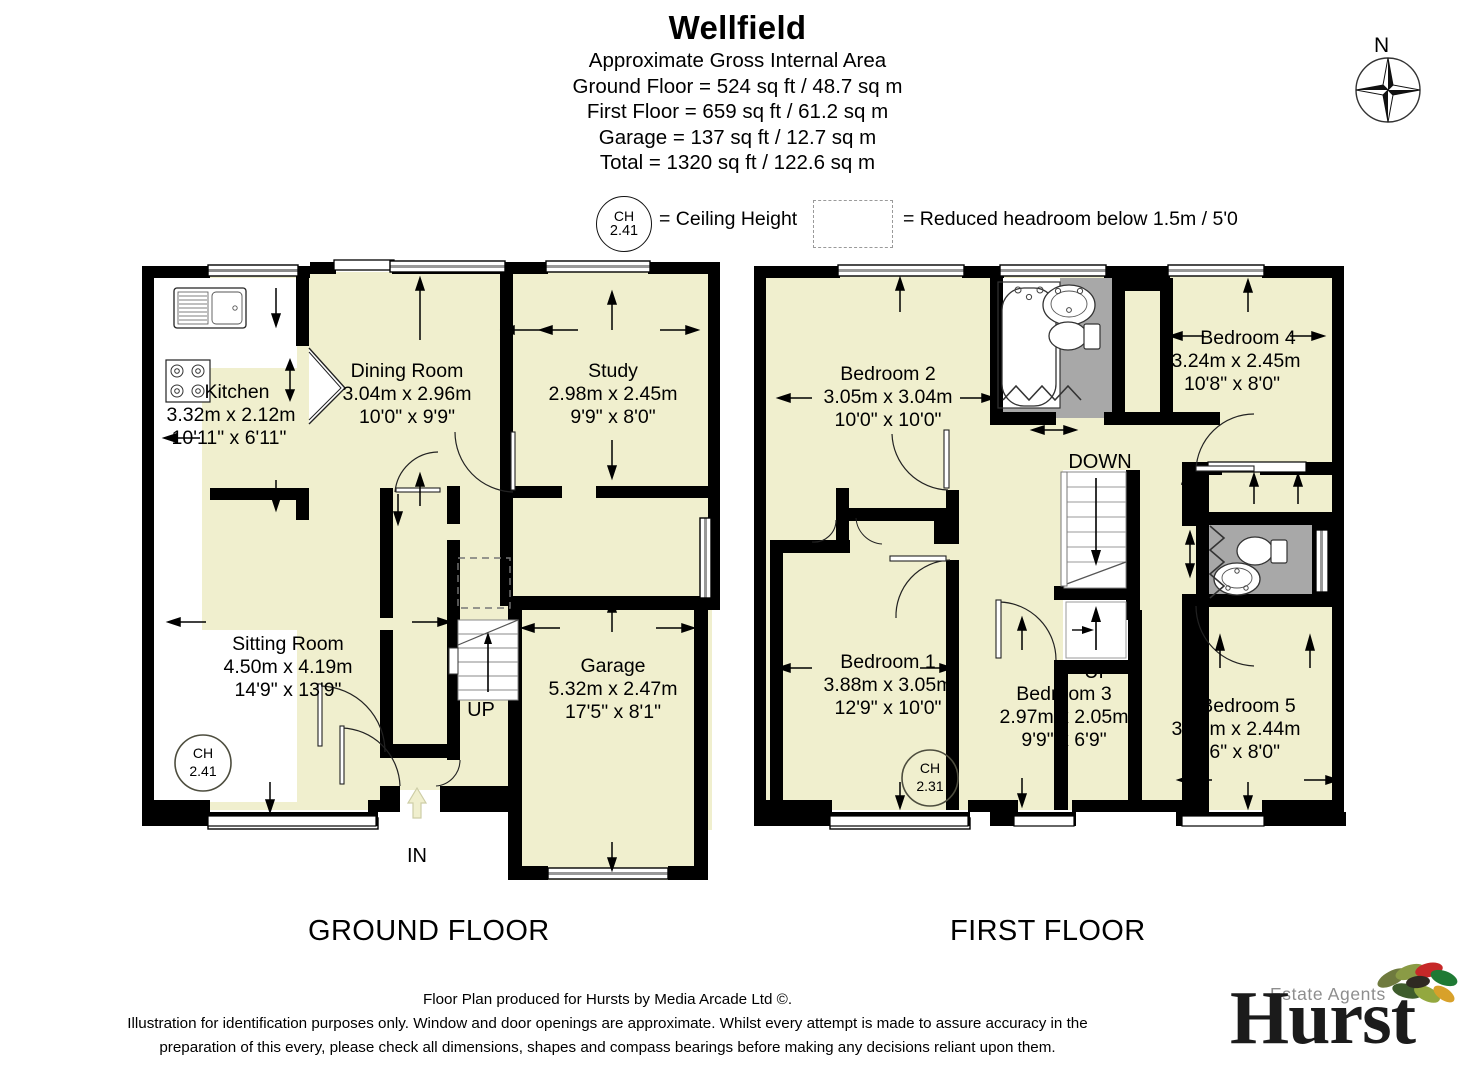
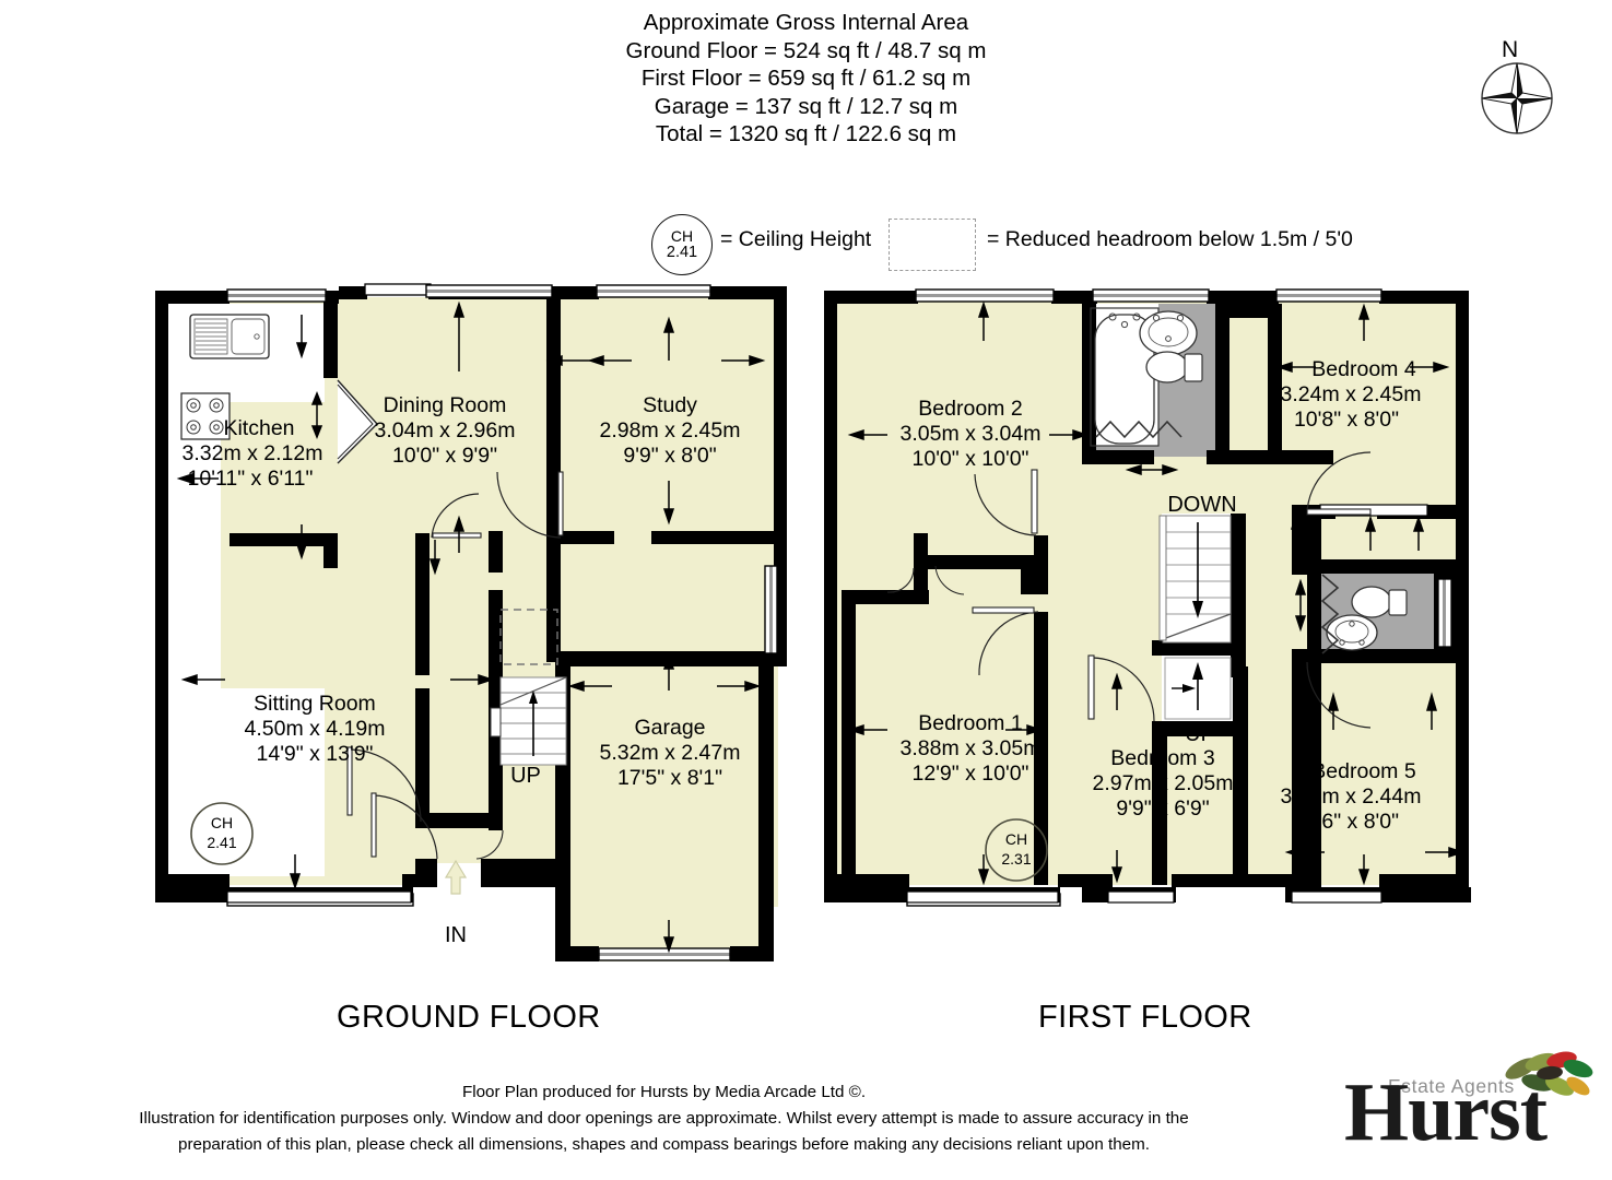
- Wellfield
  Approximate Gross Internal Area
  Ground Floor = 524 sq ft / 48.7 sq m
  First Floor = 659 sq ft / 61.2 sq m
  Garage = 137 sq ft / 12.7 sq m
  Total = 1320 sq ft / 122.6 sq m
  CH
  2.41
  = Ceiling Height
  = Reduced headroom below 1.5m / 5'0
  N
  CH
  2.41
  Kitchen
  3.32m x 2.12m
  10'11" x 6'11"
  Dining Room
  3.04m x 2.96m
  10'0" x 9'9"
  Study
  2.98m x 2.45m
  9'9" x 8'0"
  Sitting Room
  4.50m x 4.19m
  14'9" x 13'9"
  Garage
  5.32m x 2.47m
  17'5" x 8'1"
  UP
  IN
  CH
  2.31
  Bedroom 2
  3.05m x 3.04m
  10'0" x 10'0"
  Bedroom 4
  3.24m x 2.45m
  10'8" x 8'0"
  Bedroom 1
  3.88m x 3.05m
  12'9" x 10'0"
  Bedroom 3
  2.97m x 2.05m
  9'9" x 6'9"
  Bedroom 5
  3.21m x 2.44m
  10'6" x 8'0"
  DOWN
  UP
  GROUND FLOOR
  FIRST FLOOR
  Floor Plan produced for Hursts by Media Arcade Ltd ©.
  Illustration for identification purposes only. Window and door openings are approximate. Whilst every attempt is made to assure accuracy in the
- preparation of this every, please check all dimensions, shapes and compass bearings before making any decisions reliant upon them.
+ preparation of this plan, please check all dimensions, shapes and compass bearings before making any decisions reliant upon them.
  Estate Agents
  Hurst
